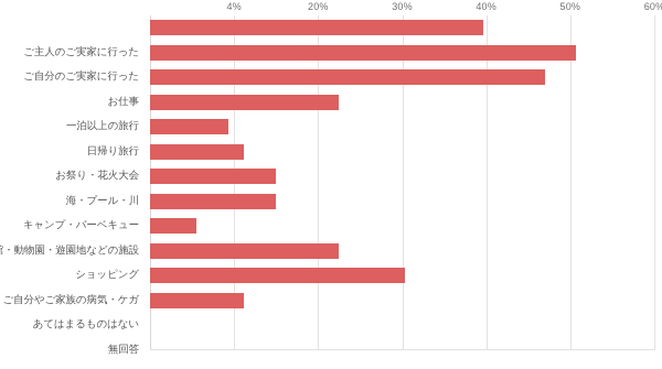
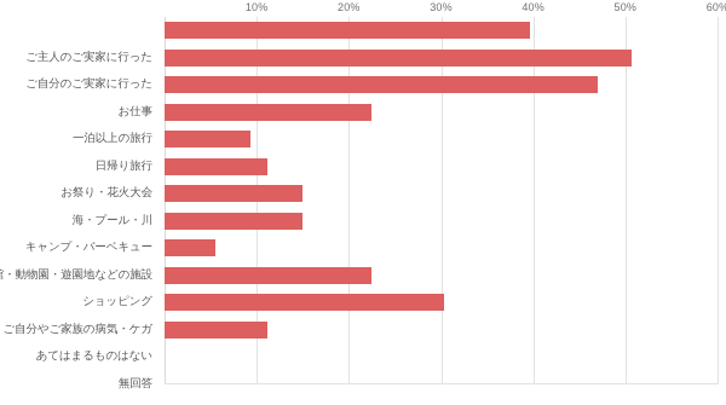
  ご主人のご実家に行った
  ご自分のご実家に行った
  お仕事
  一泊以上の旅行
  日帰り旅行
  お祭り・花火大会
  海・プール・川
  キャンプ・バーベキュー
  ・動物園・遊園地などの施設
  ショッピング
  ご自分やご家族の病気・ケガ
  あてはまるものはない
  無回答
- 4%
+ 10%
  20%
  30%
  40%
  50%
  60%
